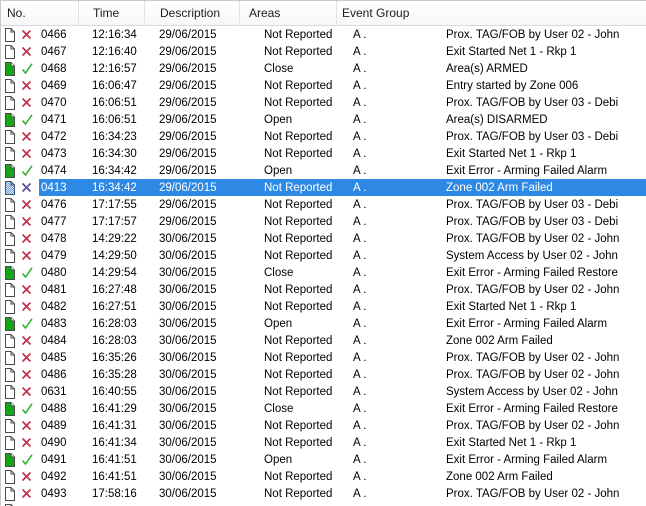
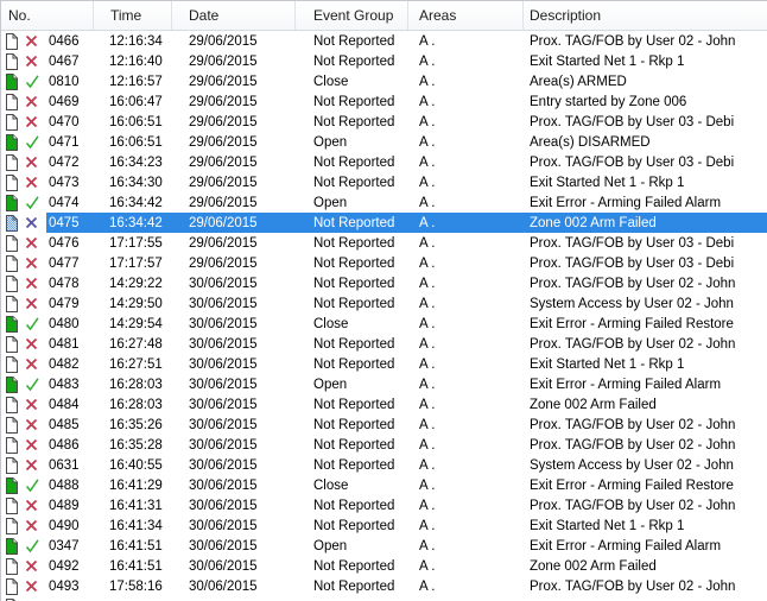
  No.
  Time
+ Date
- Description
+ Event Group
  Areas
- Event Group
+ Description
  0466
  12:16:34
  29/06/2015
  Not Reported
  A .
  Prox. TAG/FOB by User 02 - John
  0467
  12:16:40
  29/06/2015
  Not Reported
  A .
  Exit Started Net 1 - Rkp 1
- 0468
+ 0810
  12:16:57
  29/06/2015
  Close
  A .
  Area(s) ARMED
  0469
  16:06:47
  29/06/2015
  Not Reported
  A .
  Entry started by Zone 006
  0470
  16:06:51
  29/06/2015
  Not Reported
  A .
  Prox. TAG/FOB by User 03 - Debi
  0471
  16:06:51
  29/06/2015
  Open
  A .
  Area(s) DISARMED
  0472
  16:34:23
  29/06/2015
  Not Reported
  A .
  Prox. TAG/FOB by User 03 - Debi
  0473
  16:34:30
  29/06/2015
  Not Reported
  A .
  Exit Started Net 1 - Rkp 1
  0474
  16:34:42
  29/06/2015
  Open
  A .
  Exit Error - Arming Failed Alarm
- 0413
+ 0475
  16:34:42
  29/06/2015
  Not Reported
  A .
  Zone 002 Arm Failed
  0476
  17:17:55
  29/06/2015
  Not Reported
  A .
  Prox. TAG/FOB by User 03 - Debi
  0477
  17:17:57
  29/06/2015
  Not Reported
  A .
  Prox. TAG/FOB by User 03 - Debi
  0478
  14:29:22
  30/06/2015
  Not Reported
  A .
  Prox. TAG/FOB by User 02 - John
  0479
  14:29:50
  30/06/2015
  Not Reported
  A .
  System Access by User 02 - John
  0480
  14:29:54
  30/06/2015
  Close
  A .
  Exit Error - Arming Failed Restore
  0481
  16:27:48
  30/06/2015
  Not Reported
  A .
  Prox. TAG/FOB by User 02 - John
  0482
  16:27:51
  30/06/2015
  Not Reported
  A .
  Exit Started Net 1 - Rkp 1
  0483
  16:28:03
  30/06/2015
  Open
  A .
  Exit Error - Arming Failed Alarm
  0484
  16:28:03
  30/06/2015
  Not Reported
  A .
  Zone 002 Arm Failed
  0485
  16:35:26
  30/06/2015
  Not Reported
  A .
  Prox. TAG/FOB by User 02 - John
  0486
  16:35:28
  30/06/2015
  Not Reported
  A .
  Prox. TAG/FOB by User 02 - John
  0631
  16:40:55
  30/06/2015
  Not Reported
  A .
  System Access by User 02 - John
  0488
  16:41:29
  30/06/2015
  Close
  A .
  Exit Error - Arming Failed Restore
  0489
  16:41:31
  30/06/2015
  Not Reported
  A .
  Prox. TAG/FOB by User 02 - John
  0490
  16:41:34
  30/06/2015
  Not Reported
  A .
  Exit Started Net 1 - Rkp 1
- 0491
+ 0347
  16:41:51
  30/06/2015
  Open
  A .
  Exit Error - Arming Failed Alarm
  0492
  16:41:51
  30/06/2015
  Not Reported
  A .
  Zone 002 Arm Failed
  0493
  17:58:16
  30/06/2015
  Not Reported
  A .
  Prox. TAG/FOB by User 02 - John
